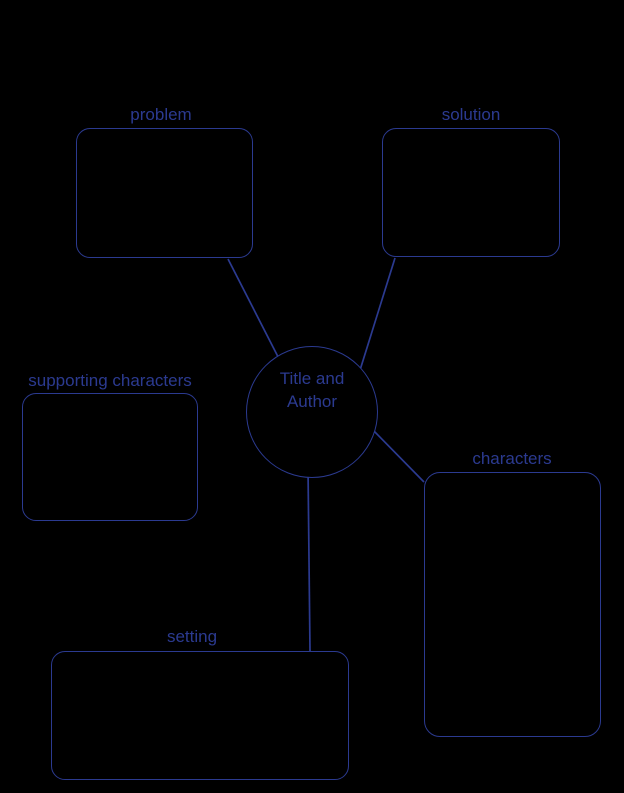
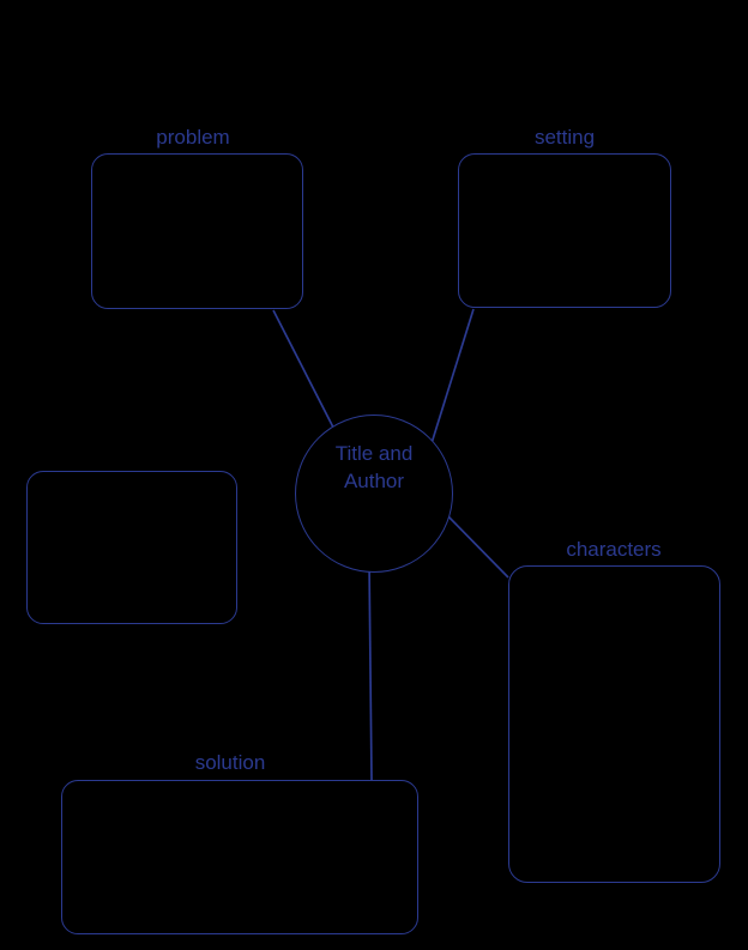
  problem
- solution
+ setting
- supporting characters
  characters
- setting
+ solution
  Title and
  Author
